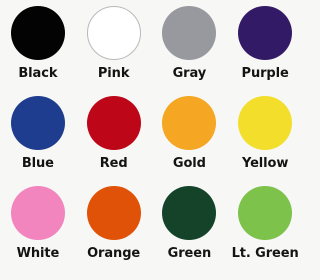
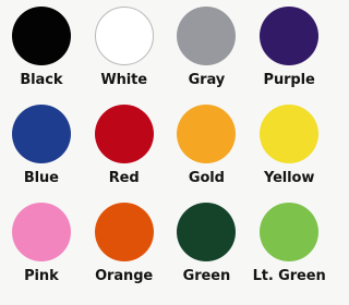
  Black
- Pink
+ White
  Gray
  Purple
  Blue
  Red
  Gold
  Yellow
- White
+ Pink
  Orange
  Green
  Lt. Green
